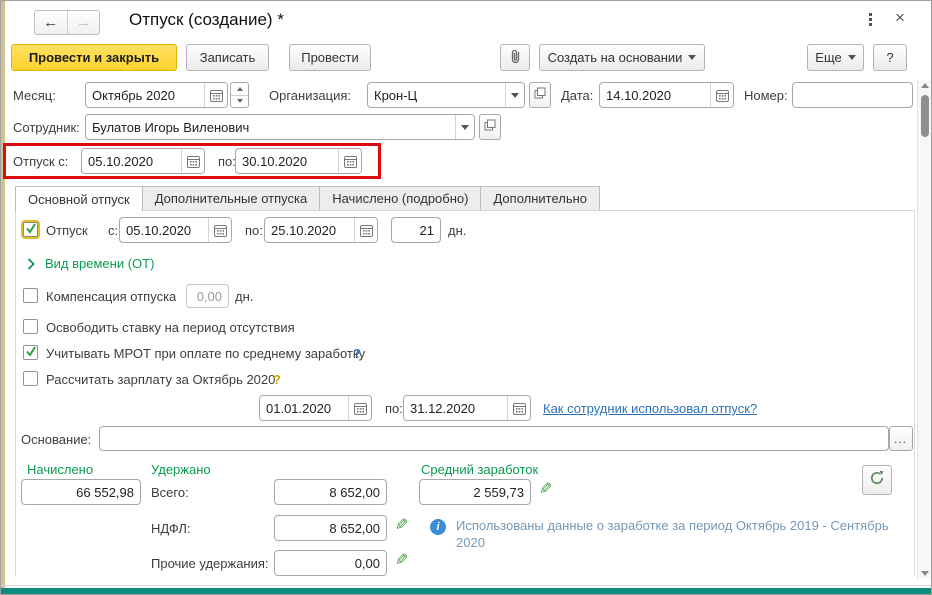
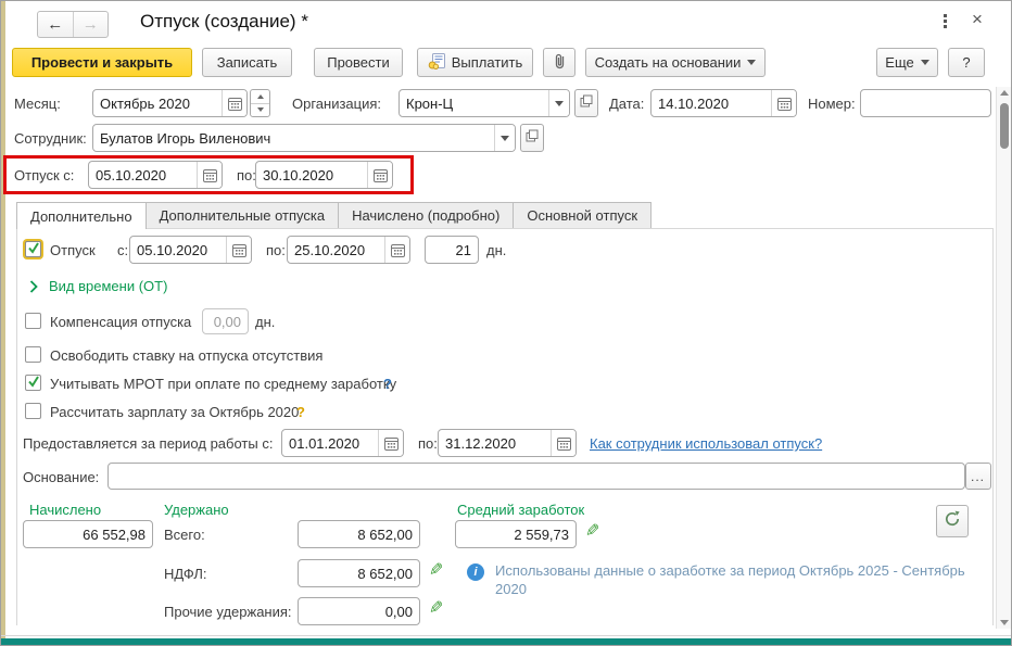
  ←
  →
  Отпуск (создание) *
  ×
  Провести и закрыть
  Записать
  Провести
+ Выплатить
  Создать на основании
  Еще
  ?
  Месяц:
  Октябрь 2020
  Организация:
  Крон-Ц
  Дата:
  14.10.2020
  Номер:
  Сотрудник:
  Булатов Игорь Виленович
  Отпуск с:
  05.10.2020
  30.10.2020
- Основной отпуск
+ Дополнительно
  Дополнительные отпуска
  Начислено (подробно)
- Дополнительно
+ Основной отпуск
  Отпуск
  с:
  05.10.2020
  по:
  25.10.2020
  21
  дн.
  Вид времени (ОТ)
  Компенсация отпуска
  0,00
  дн.
- Освободить ставку на период отсутствия
+ Освободить ставку на отпуска отсутствия
  Учитывать МРОТ при оплате по среднему заработку
  ?
  Рассчитать зарплату за Октябрь 2020
  ?
+ Предоставляется за период работы с:
  01.01.2020
  по:
  31.12.2020
  Как сотрудник использовал отпуск?
  Основание:
  ...
  Начислено
  Удержано
  Средний заработок
  66 552,98
  Всего:
  8 652,00
  2 559,73
  НДФЛ:
  8 652,00
  i
- Использованы данные о заработке за период Октябрь 2019 - Сентябрь 2020
+ Использованы данные о заработке за период Октябрь 2025 - Сентябрь 2020
  Прочие удержания:
  0,00
